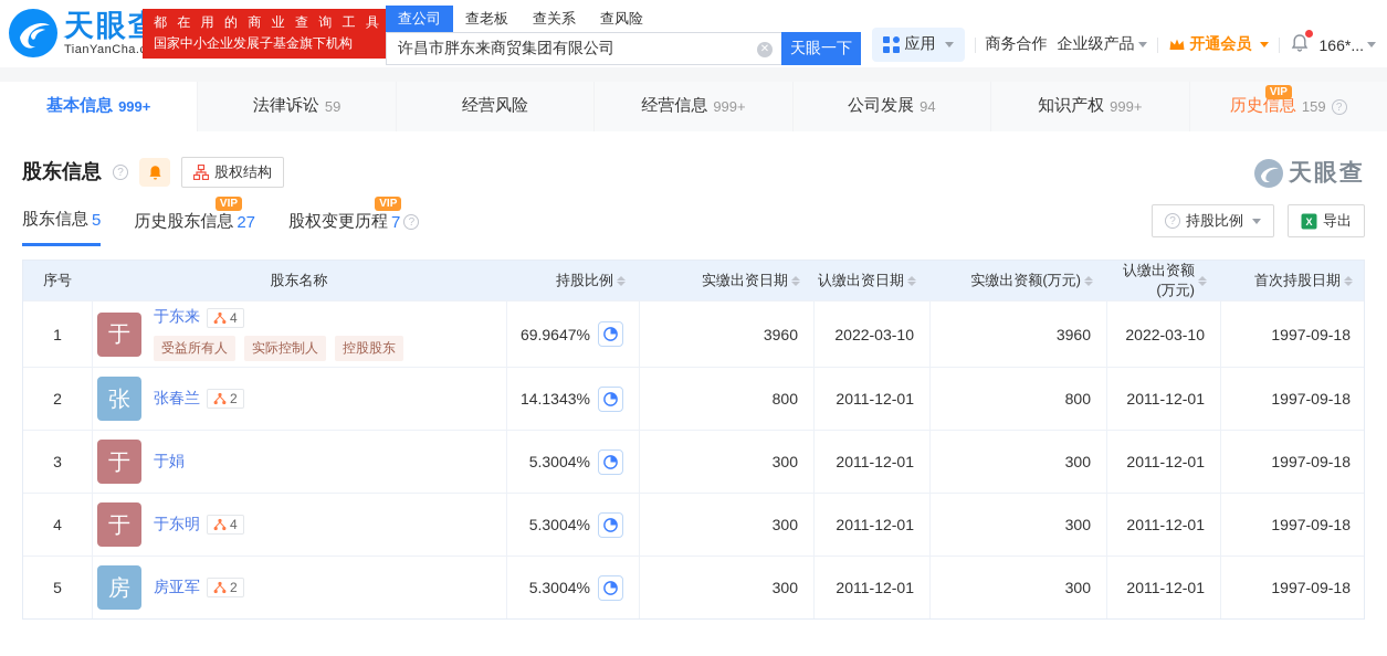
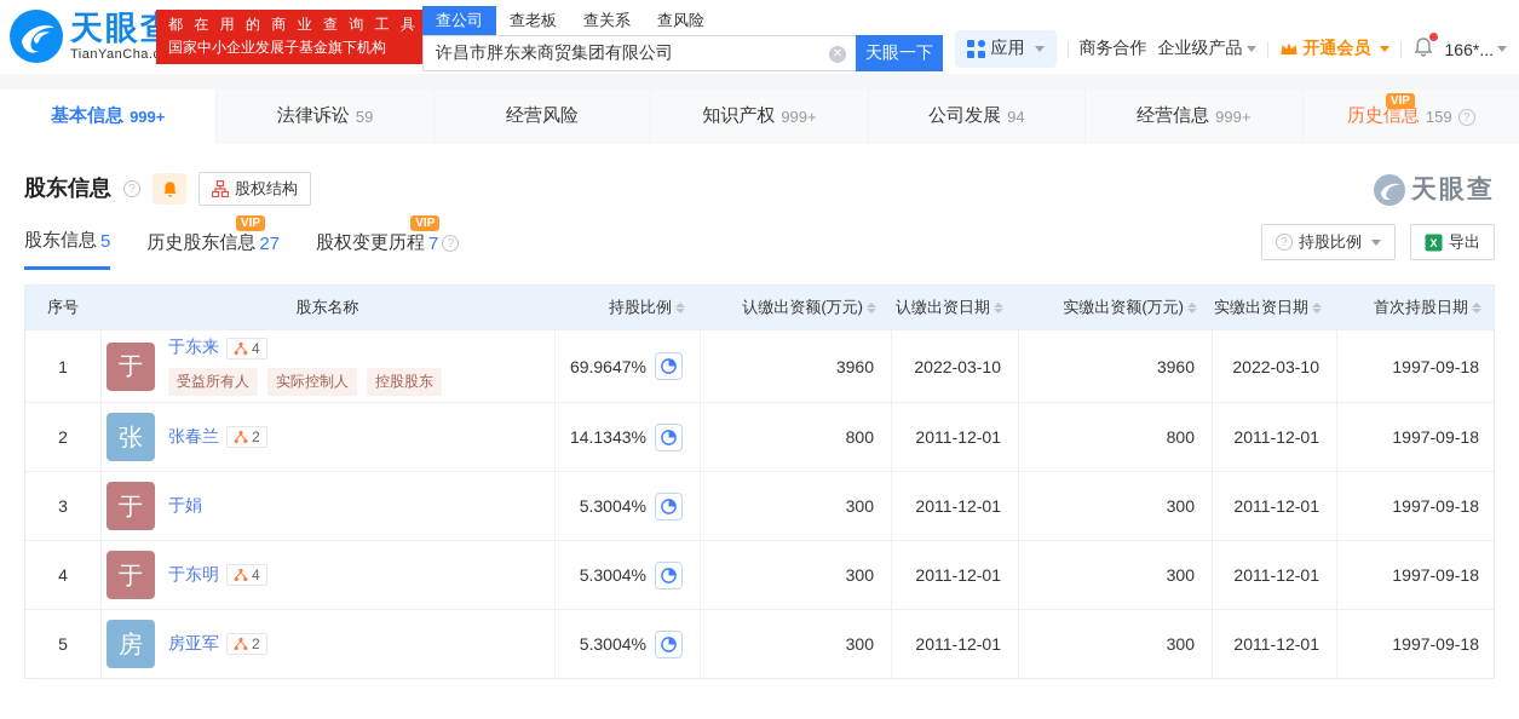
  TianYanCha.
  都 在 用 的 商 业 查 询 工 具
  国家中小企业发展子基金旗下机构
  查公司
  查老板
  查关系
  查风险
  许昌市胖东来商贸集团有限公司
  ✕
  天眼一下
  应用
  商务合作
  企业级产品
  开通会员
  166*...
  基本信息
  999+
  法律诉讼
  59
  经营风险
- 经营信息
+ 知识产权
  999+
  公司发展
  94
- 知识产权
+ 经营信息
  999+
  VIP
  历史信息
  159
  ?
  股东信息
  ?
  股权结构
  天眼查
  股东信息
  5
  VIP
  历史股东信息
  27
  VIP
  股权变更历程
  7
  ?
  ?
  持股比例
  X
  导出
  序号
  股东名称
  持股比例
- 实缴出资日期
+ 认缴出资额(万元)
  认缴出资日期
  实缴出资额(万元)
- 认缴出资额(万元)
+ 实缴出资日期
  首次持股日期
  1
  于
  于东来
  4
  受益所有人
  实际控制人
  控股股东
  69.9647%
  3960
  2022-03-10
  3960
  2022-03-10
  1997-09-18
  2
  张
  张春兰
  2
  14.1343%
  800
  2011-12-01
  800
  2011-12-01
  1997-09-18
  3
  于
  于娟
  5.3004%
  300
  2011-12-01
  300
  2011-12-01
  1997-09-18
  4
  于
  于东明
  4
  5.3004%
  300
  2011-12-01
  300
  2011-12-01
  1997-09-18
  5
  房
  房亚军
  2
  5.3004%
  300
  2011-12-01
  300
  2011-12-01
  1997-09-18
